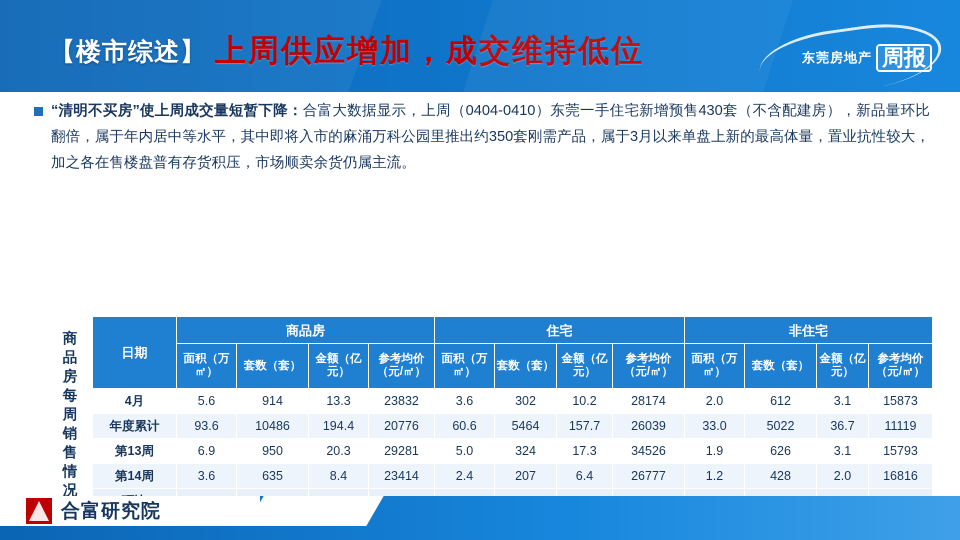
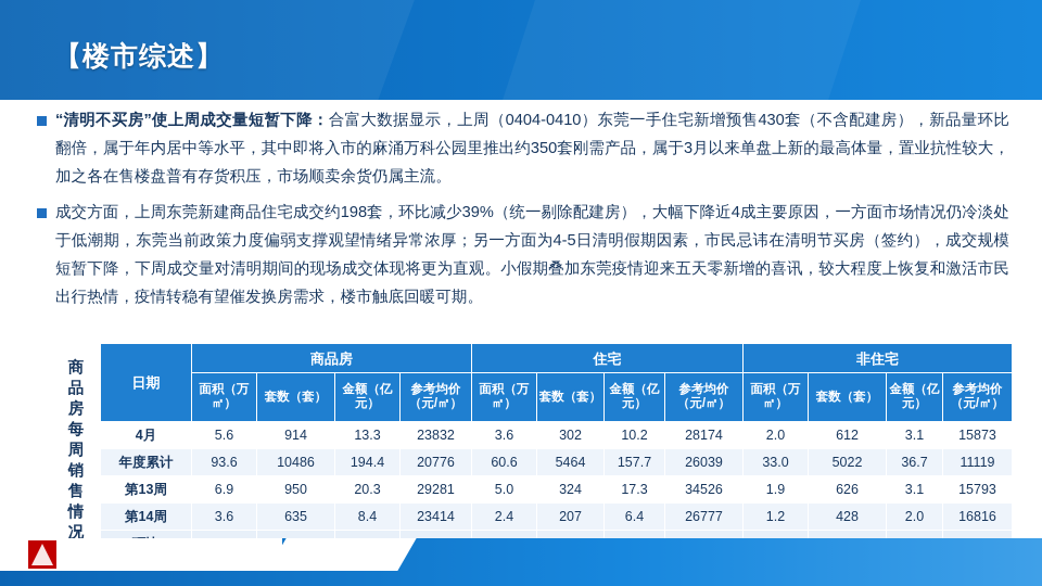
  【楼市综述】
- 上周供应增加，成交维持低位
- 东莞房地产
- 周报
  “清明不买房”使上周成交量短暂下降：合富大数据显示，上周（0404-0410）东莞一手住宅新增预售430套（不含配建房），新品量环比翻倍，属于年内居中等水平，其中即将入市的麻涌万科公园里推出约350套刚需产品，属于3月以来单盘上新的最高体量，置业抗性较大，加之各在售楼盘普有存货积压，市场顺卖余货仍属主流。
+ 成交方面，上周东莞新建商品住宅成交约198套，环比减少39%（统一剔除配建房），大幅下降近4成主要原因，一方面市场情况仍冷淡处于低潮期，东莞当前政策力度偏弱支撑观望情绪异常浓厚；另一方面为4-5日清明假期因素，市民忌讳在清明节买房（签约），成交规模短暂下降，下周成交量对清明期间的现场成交体现将更为直观。小假期叠加东莞疫情迎来五天零新增的喜讯，较大程度上恢复和激活市民出行热情，疫情转稳有望催发换房需求，楼市触底回暖可期。
  商品房每周销售情况
  日期	商品房	住宅	非住宅
  面积（万㎡）	套数（套）	金额（亿元）	参考均价（元/㎡）	面积（万㎡）	套数（套）	金额（亿元）	参考均价（元/㎡）	面积（万㎡）	套数（套）	金额（亿元）	参考均价（元/㎡）
  4月	5.6	914	13.3	23832	3.6	302	10.2	28174	2.0	612	3.1	15873
  年度累计	93.6	10486	194.4	20776	60.6	5464	157.7	26039	33.0	5022	36.7	11119
  第13周	6.9	950	20.3	29281	5.0	324	17.3	34526	1.9	626	3.1	15793
  第14周	3.6	635	8.4	23414	2.4	207	6.4	26777	1.2	428	2.0	16816
- 合富研究院
